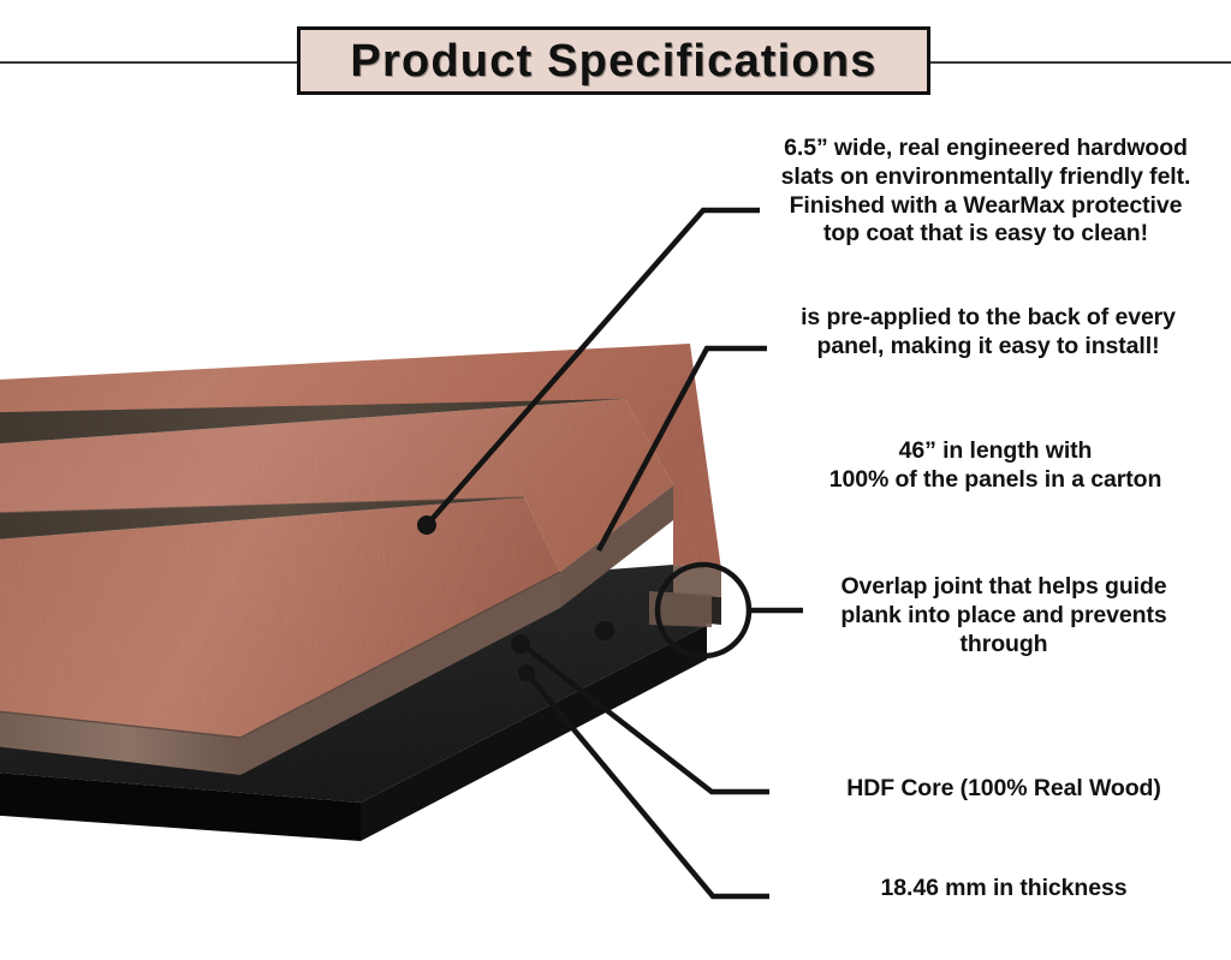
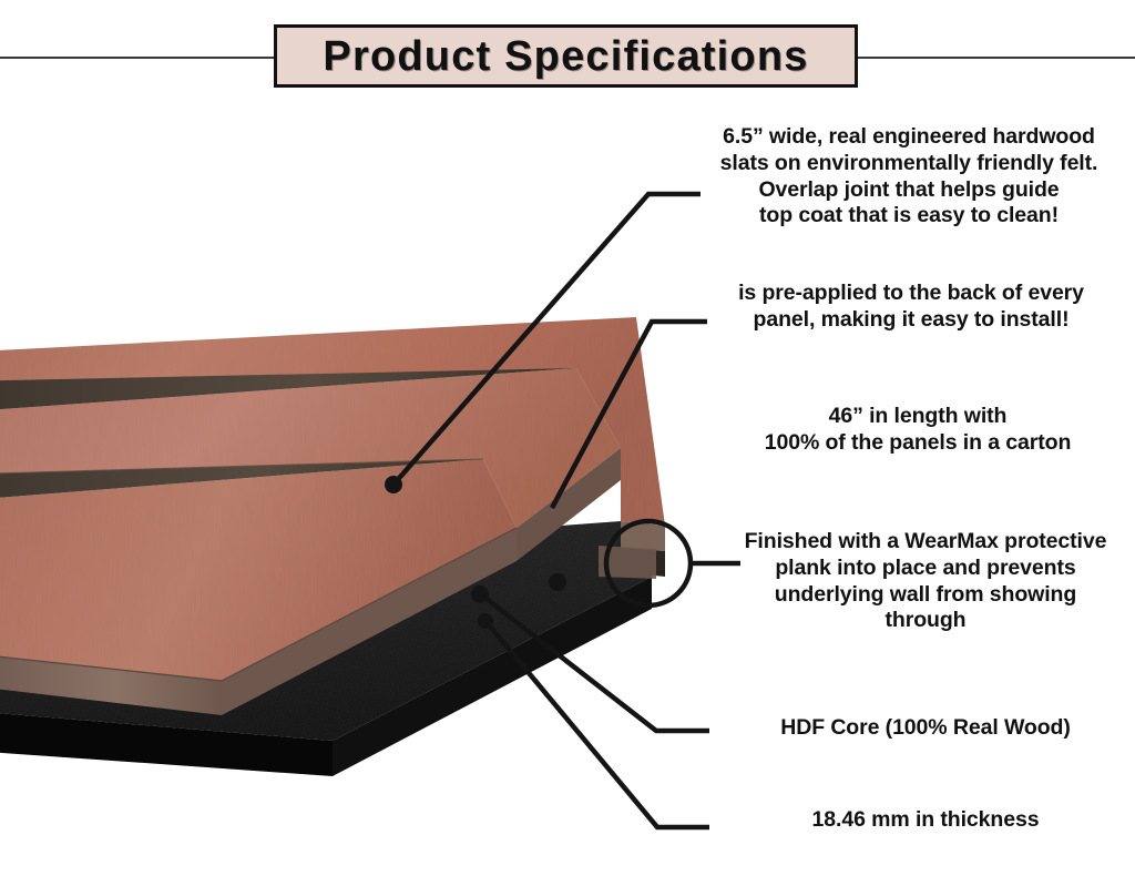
  Product Specifications
  6.5” wide, real engineered hardwood
  slats on environmentally friendly felt.
- Finished with a WearMax protective
+ Overlap joint that helps guide
  top coat that is easy to clean!
  is pre-applied to the back of every
  panel, making it easy to install!
  46” in length with
  100% of the panels in a carton
- Overlap joint that helps guide
+ Finished with a WearMax protective
  plank into place and prevents
+ underlying wall from showing
  through
  HDF Core (100% Real Wood)
  18.46 mm in thickness
